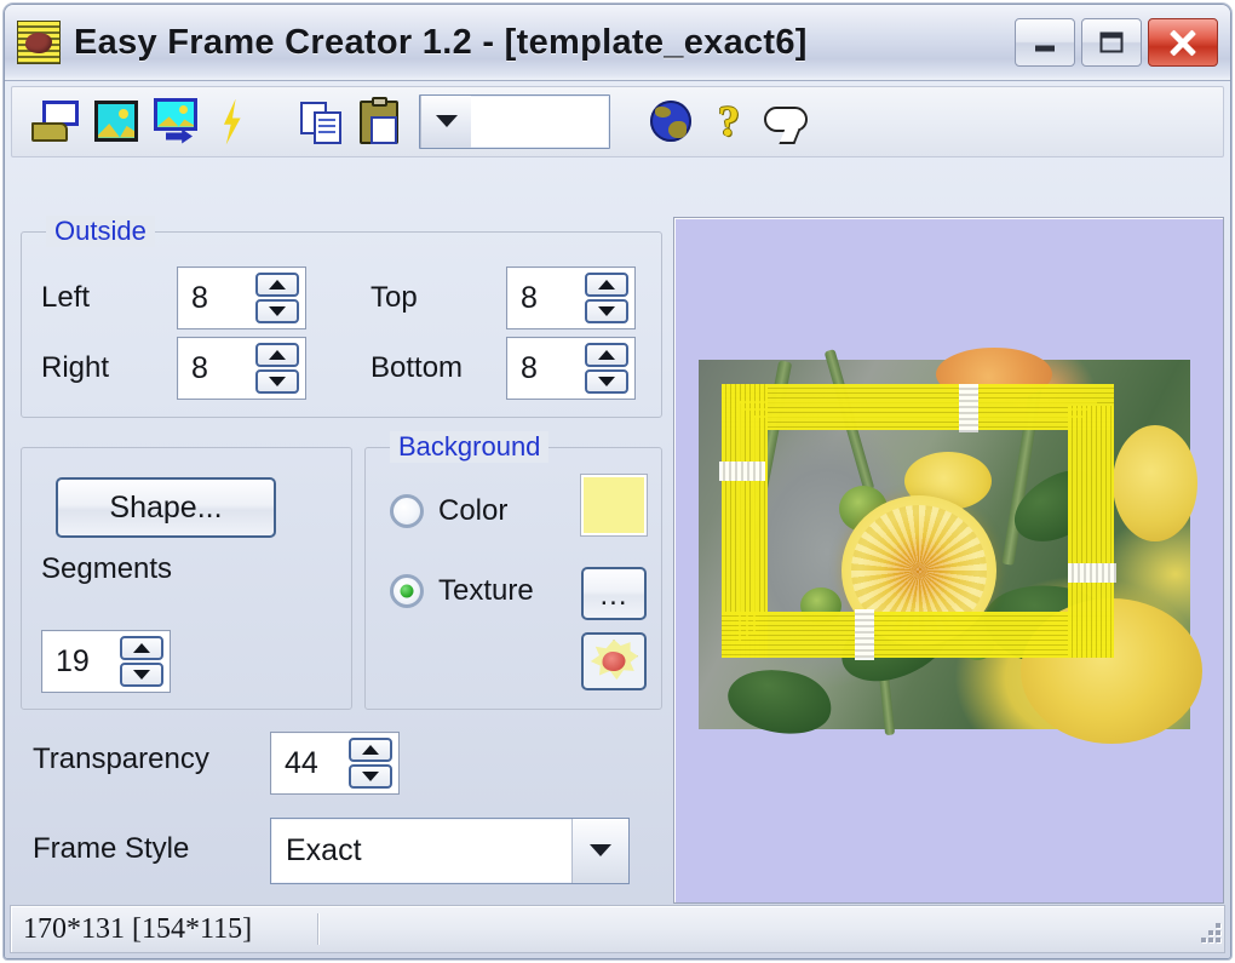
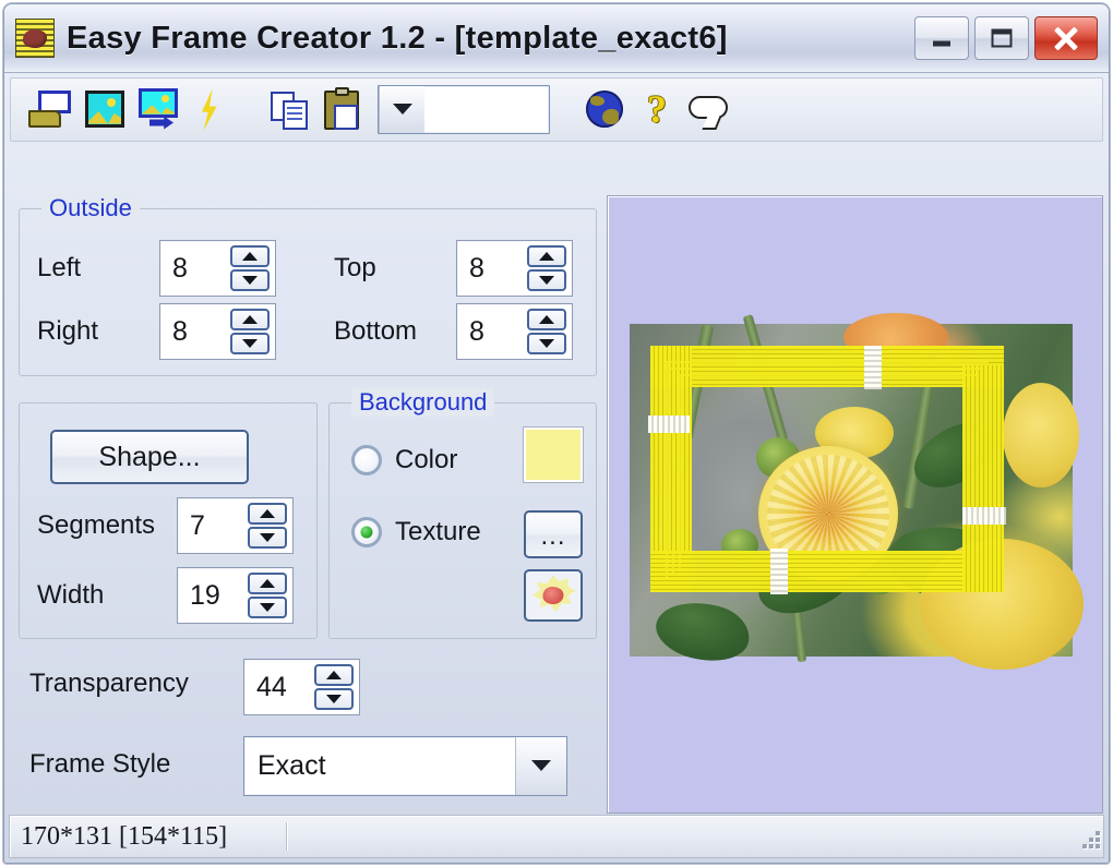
  Easy Frame Creator 1.2 - [template_exact6]
  ?
  Outside
  Left
  8
  Top
  8
  Right
  8
  Bottom
  8
  Shape...
  Segments
+ 7
+ Width
  19
  Background
  Color
  Texture
  ...
  Transparency
  44
  Frame Style
  Exact
  170*131 [154*115]
